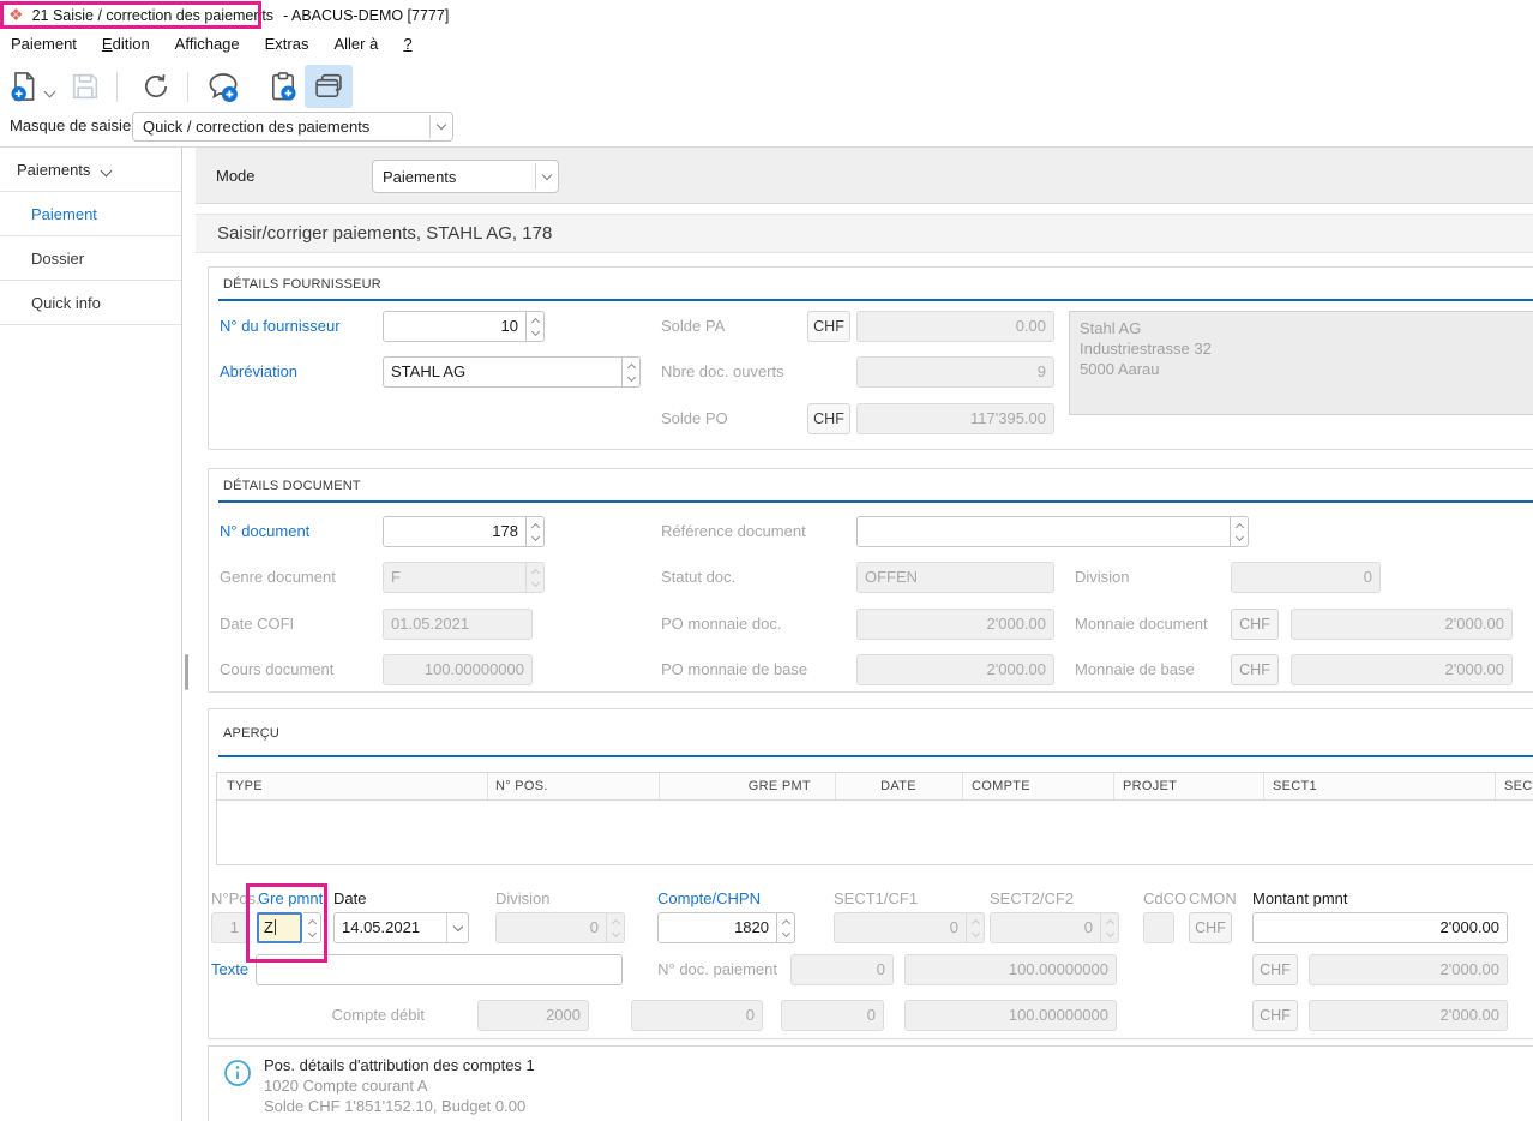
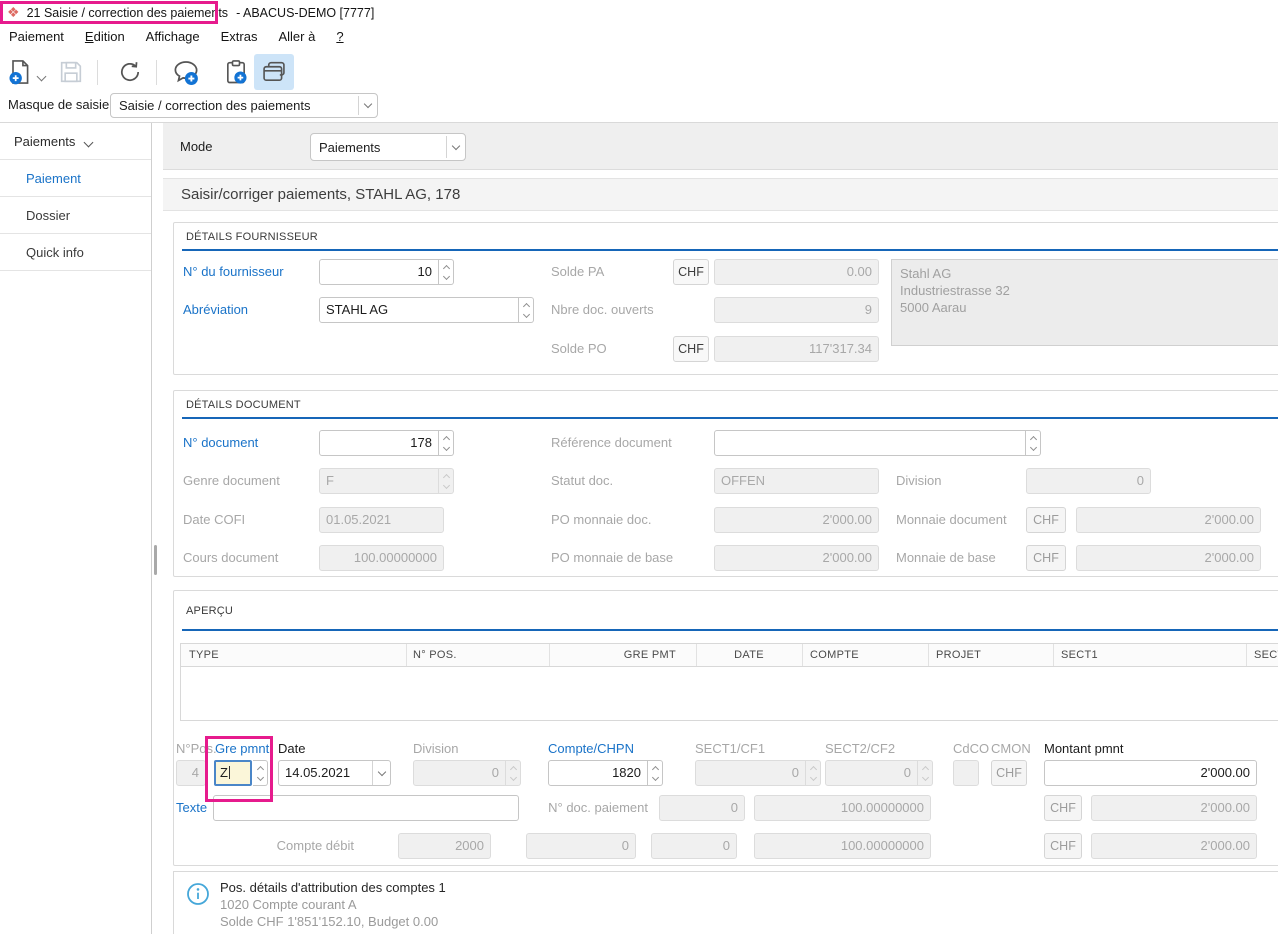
  ❖
  21 Saisie / correction des paiements
  - ABACUS-DEMO [7777]
  Paiement
  Edition
  Affichage
  Extras
  Aller à
  ?
  Masque de saisie
- Quick / correction des paiements
+ Saisie / correction des paiements
  Paiements
  Paiement
  Dossier
  Quick info
  Mode
  Paiements
  Saisir/corriger paiements, STAHL AG, 178
  DÉTAILS FOURNISSEUR
  N° du fournisseur
  10
  Solde PA
  CHF
  0.00
  Stahl AG
  Industriestrasse 32
  5000 Aarau
  Abréviation
  STAHL AG
  Nbre doc. ouverts
  9
  Solde PO
  CHF
- 117'395.00
+ 117'317.34
  DÉTAILS DOCUMENT
  N° document
  178
  Référence document
  Genre document
  F
  Statut doc.
  OFFEN
  Division
  0
  Date COFI
  01.05.2021
  PO monnaie doc.
  2'000.00
  Monnaie document
  CHF
  2'000.00
  Cours document
  100.00000000
  PO monnaie de base
  2'000.00
  Monnaie de base
  CHF
  2'000.00
  APERÇU
  TYPE
  N° POS.
  GRE PMT
  DATE
  COMPTE
  PROJET
  SECT1
  N°Pos.
  Gre pmnt
  Date
  Division
  Compte/CHPN
  SECT1/CF1
  SECT2/CF2
  CdCO
  CMON
  Montant pmnt
- 1
+ 4
  Z
  14.05.2021
  0
  1820
  0
  0
  CHF
  2'000.00
  Texte
  N° doc. paiement
  0
  100.00000000
  CHF
  2'000.00
  Compte débit
  2000
  0
  0
  100.00000000
  CHF
  2'000.00
  Pos. détails d'attribution des comptes 1
  1020 Compte courant A
  Solde CHF 1'851'152.10, Budget 0.00
